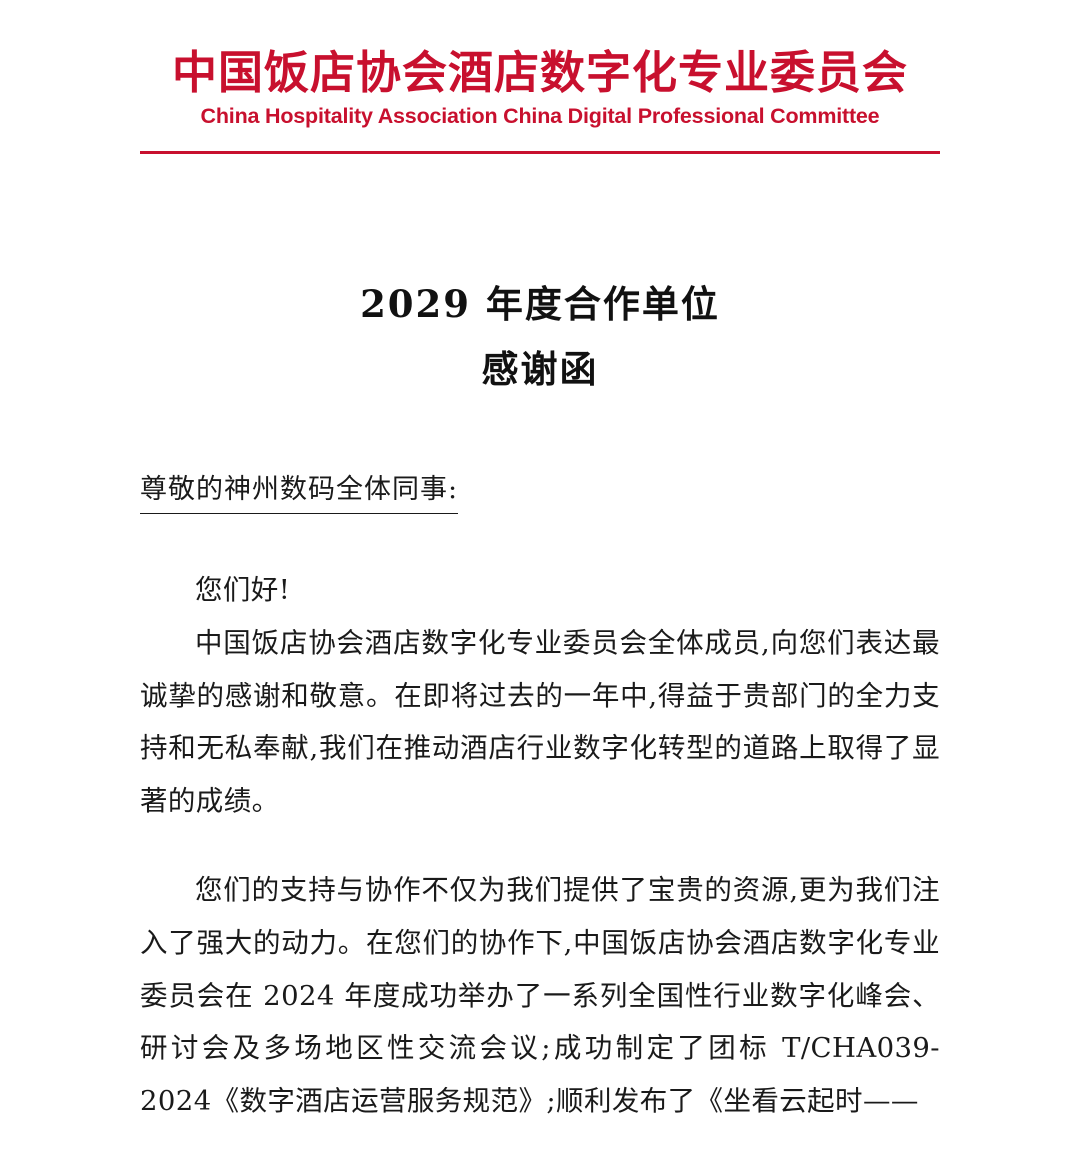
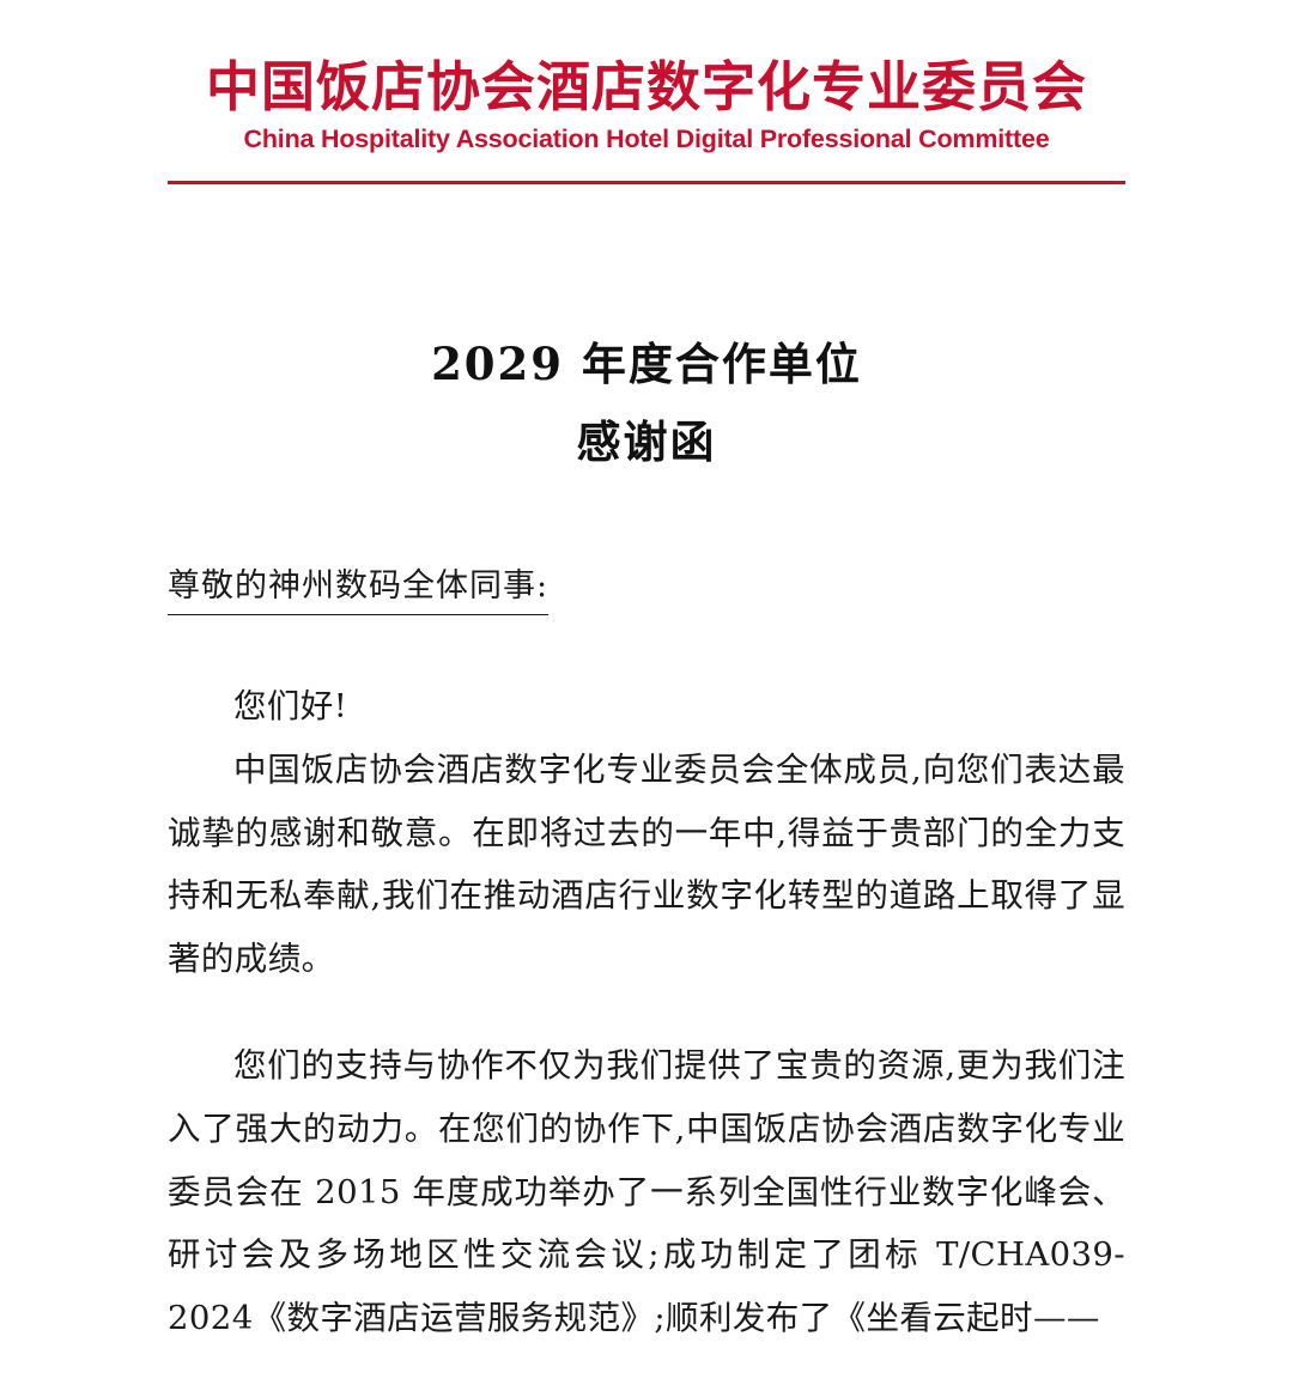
  中国饭店协会酒店数字化专业委员会
- China Hospitality Association China Digital Professional Committee
+ China Hospitality Association Hotel Digital Professional Committee
  2029 年度合作单位
  感谢函
  尊敬的神州数码全体同事:
  您们好!
  中国饭店协会酒店数字化专业委员会全体成员,向您们表达最诚挚的感谢和敬意。在即将过去的一年中,得益于贵部门的全力支持和无私奉献,我们在推动酒店行业数字化转型的道路上取得了显著的成绩。
- 您们的支持与协作不仅为我们提供了宝贵的资源,更为我们注入了强大的动力。在您们的协作下,中国饭店协会酒店数字化专业委员会在 2024 年度成功举办了一系列全国性行业数字化峰会、研讨会及多场地区性交流会议;成功制定了团标 T/CHA039-2024《数字酒店运营服务规范》;顺利发布了《坐看云起时——
+ 您们的支持与协作不仅为我们提供了宝贵的资源,更为我们注入了强大的动力。在您们的协作下,中国饭店协会酒店数字化专业委员会在 2015 年度成功举办了一系列全国性行业数字化峰会、研讨会及多场地区性交流会议;成功制定了团标 T/CHA039-2024《数字酒店运营服务规范》;顺利发布了《坐看云起时——
